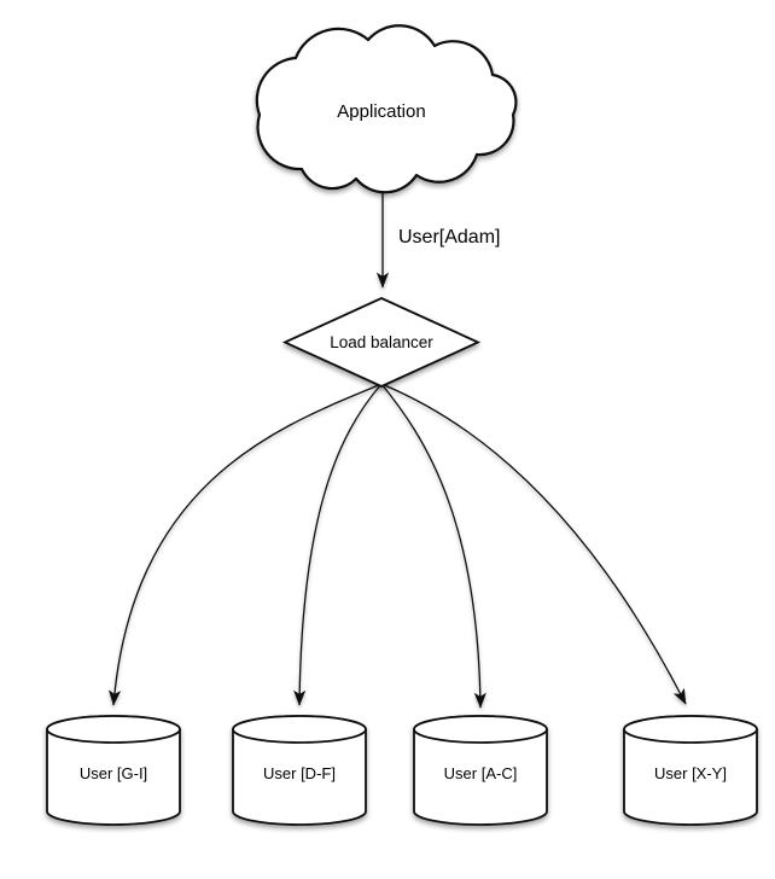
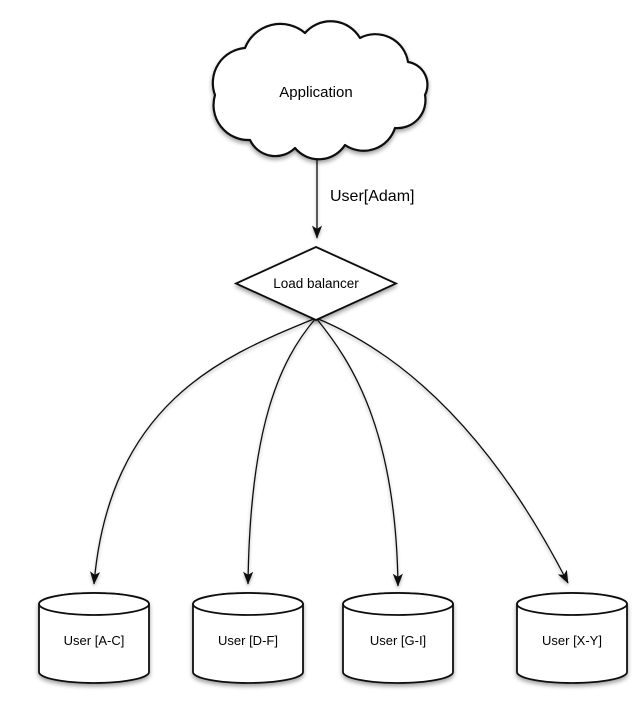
  User[Adam]
  Application
  Load balancer
- User [G-I]
+ User [A-C]
  User [D-F]
- User [A-C]
+ User [G-I]
  User [X-Y]
